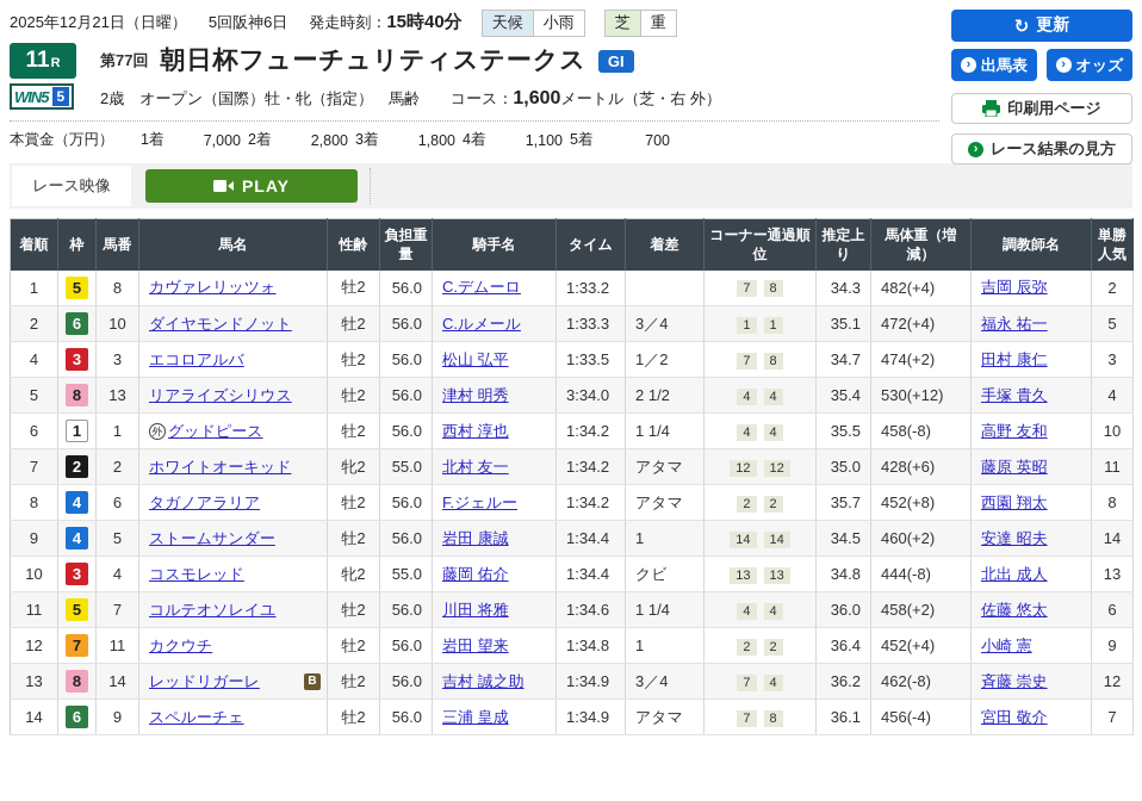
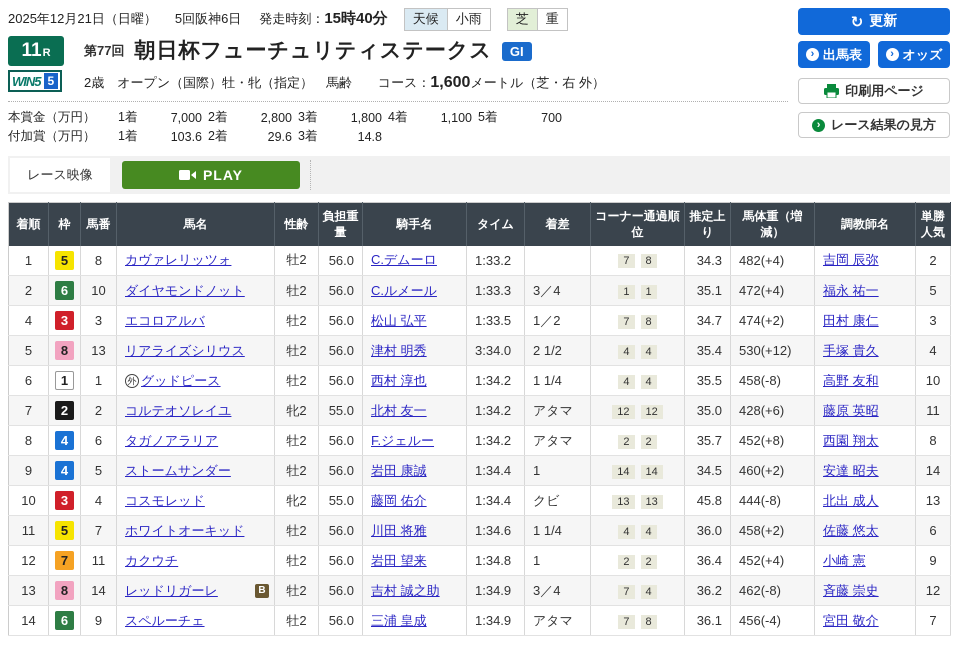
  2025年12月21日（日曜）
  5回阪神6日
  発走時刻：
  15時40分
  天候
  小雨
  芝
  重
  11
  R
  WIN5
  5
  第77回
  朝日杯フューチュリティステークス
  GI
  2歳 オープン（国際）牡・牝（指定） 馬齢 コース：1,600メートル（芝・右 外）
  本賞金（万円）	1着	7,000	2着	2,800	3着	1,800	4着	1,100	5着	700
+ 付加賞（万円）	1着	103.6	2着	29.6	3着	14.8
  レース映像
  PLAY
  着順	枠	馬番	馬名	性齢	負担重量	騎手名	タイム	着差	コーナー通過順位	推定上り	馬体重（増減）	調教師名	単勝人気
  1	5	8	カヴァレリッツォ	牡2	56.0	C.デムーロ	1:33.2		7 8	34.3	482(+4)	吉岡 辰弥	2
  2	6	10	ダイヤモンドノット	牡2	56.0	C.ルメール	1:33.3	3／4	1 1	35.1	472(+4)	福永 祐一	5
  4	3	3	エコロアルバ	牡2	56.0	松山 弘平	1:33.5	1／2	7 8	34.7	474(+2)	田村 康仁	3
  5	8	13	リアライズシリウス	牡2	56.0	津村 明秀	3:34.0	2 1/2	4 4	35.4	530(+12)	手塚 貴久	4
  6	1	1	外 グッドピース	牡2	56.0	西村 淳也	1:34.2	1 1/4	4 4	35.5	458(-8)	高野 友和	10
- 7	2	2	ホワイトオーキッド	牝2	55.0	北村 友一	1:34.2	アタマ	12 12	35.0	428(+6)	藤原 英昭	11
+ 7	2	2	コルテオソレイユ	牝2	55.0	北村 友一	1:34.2	アタマ	12 12	35.0	428(+6)	藤原 英昭	11
  8	4	6	タガノアラリア	牡2	56.0	F.ジェルー	1:34.2	アタマ	2 2	35.7	452(+8)	西園 翔太	8
  9	4	5	ストームサンダー	牡2	56.0	岩田 康誠	1:34.4	1	14 14	34.5	460(+2)	安達 昭夫	14
- 10	3	4	コスモレッド	牝2	55.0	藤岡 佑介	1:34.4	クビ	13 13	34.8	444(-8)	北出 成人	13
+ 10	3	4	コスモレッド	牝2	55.0	藤岡 佑介	1:34.4	クビ	13 13	45.8	444(-8)	北出 成人	13
- 11	5	7	コルテオソレイユ	牡2	56.0	川田 将雅	1:34.6	1 1/4	4 4	36.0	458(+2)	佐藤 悠太	6
+ 11	5	7	ホワイトオーキッド	牡2	56.0	川田 将雅	1:34.6	1 1/4	4 4	36.0	458(+2)	佐藤 悠太	6
  12	7	11	カクウチ	牡2	56.0	岩田 望来	1:34.8	1	2 2	36.4	452(+4)	小崎 憲	9
  13	8	14	レッドリガーレ B	牡2	56.0	吉村 誠之助	1:34.9	3／4	7 4	36.2	462(-8)	斉藤 崇史	12
  14	6	9	スペルーチェ	牡2	56.0	三浦 皇成	1:34.9	アタマ	7 8	36.1	456(-4)	宮田 敬介	7
  ↻
  更新
  ›
  出馬表
  ›
  オッズ
  印刷用ページ
  ›
  レース結果の見方
